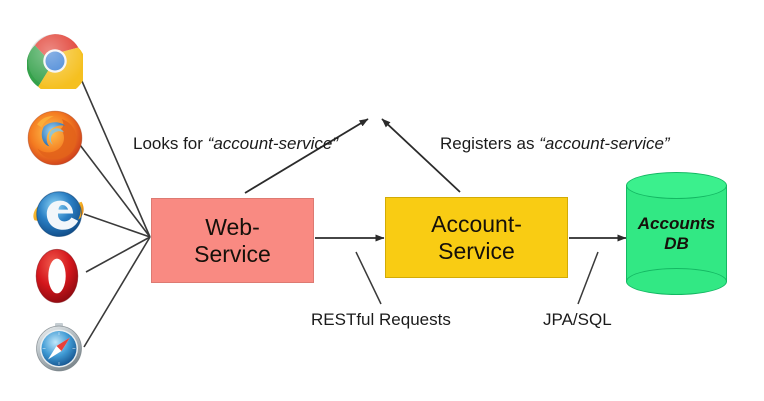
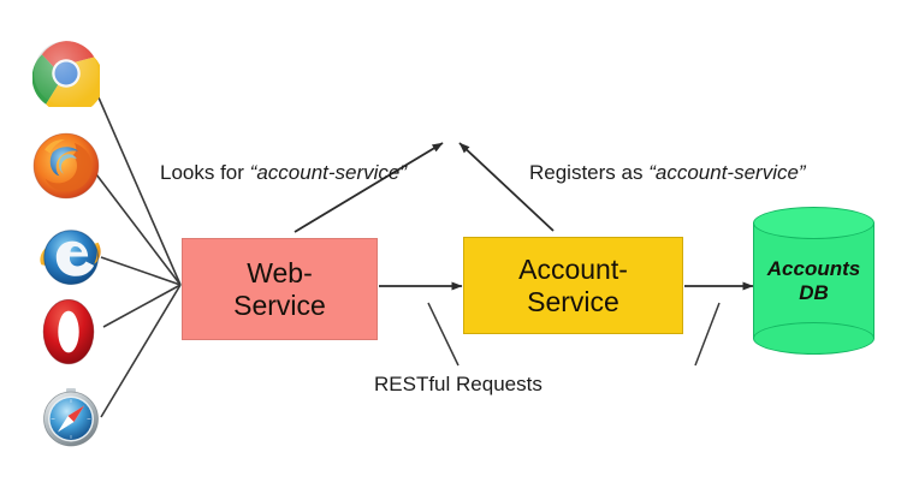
  Web-
  Service
  Account-
  Service
  Accounts DB
  Looks for “account-service”
  Registers as “account-service”
  RESTful Requests
- JPA/SQL
